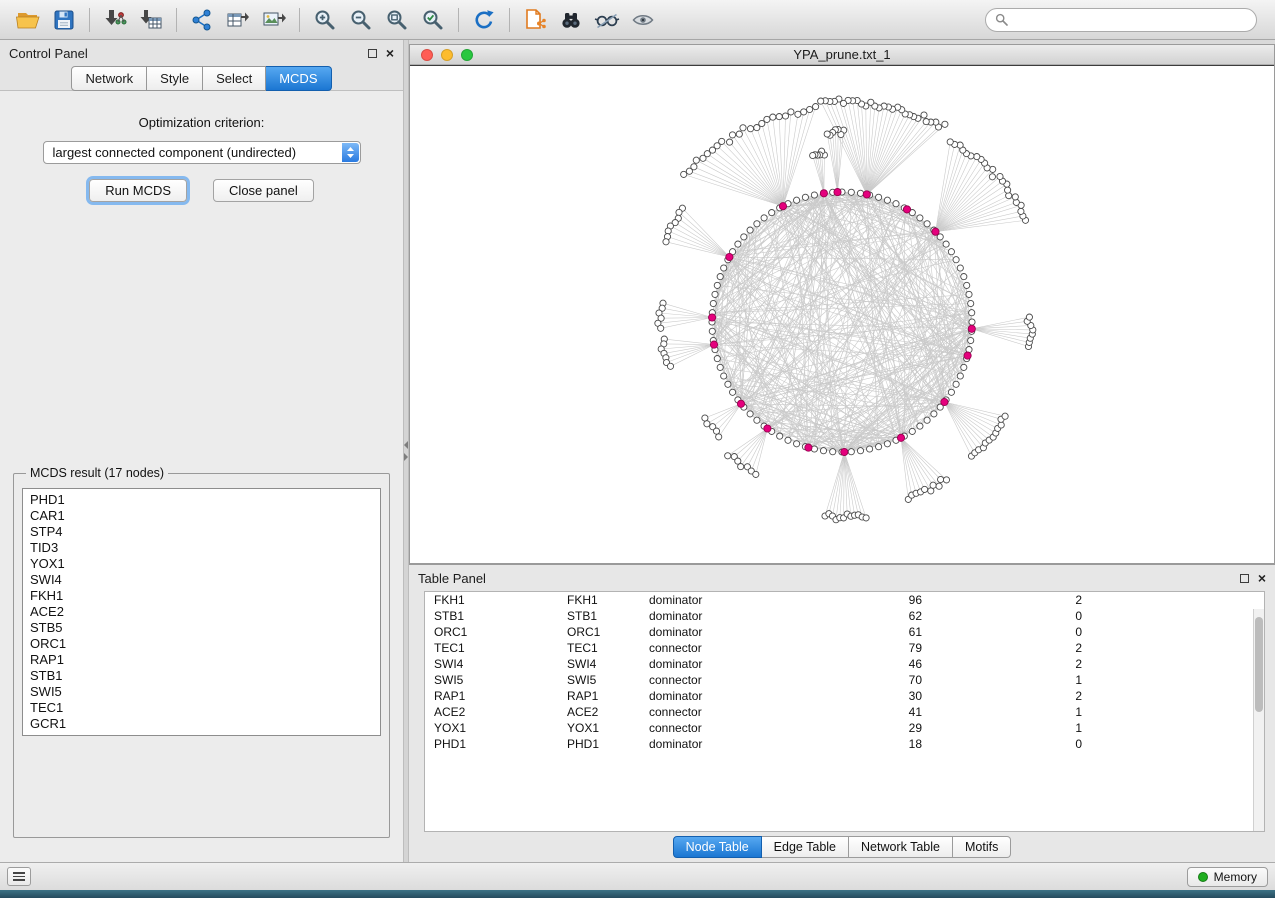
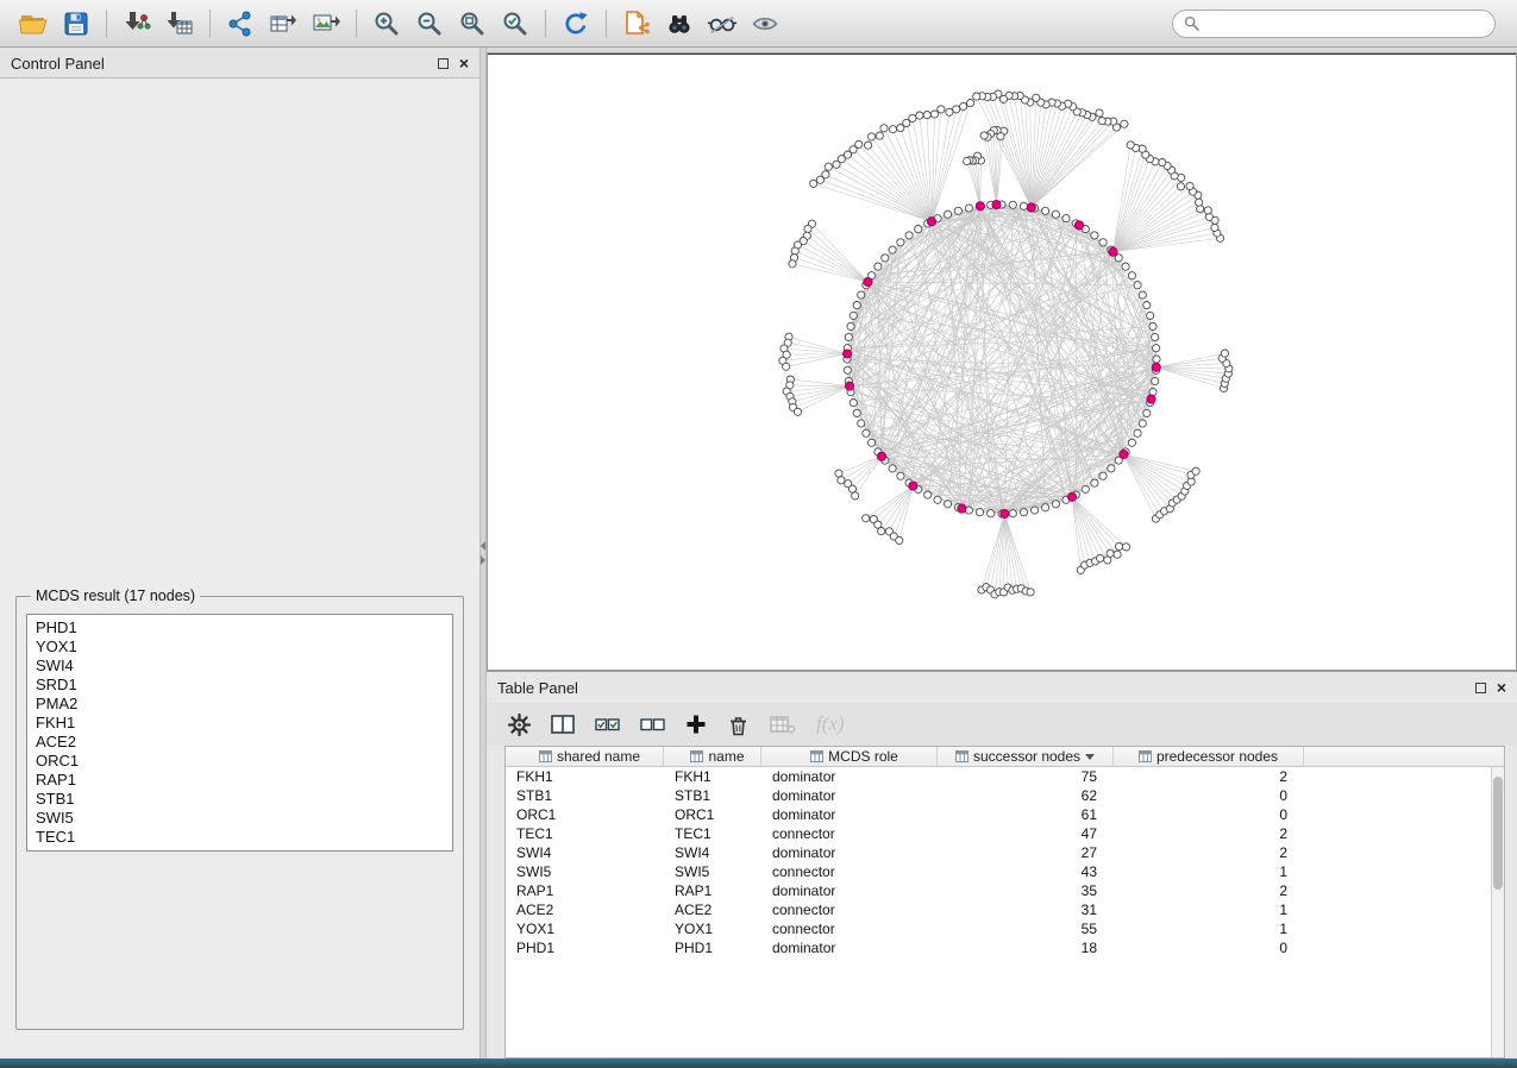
  Control Panel
  ×
- Network
- Style
- Select
- MCDS
- Optimization criterion:
- largest connected component (undirected)
- Run MCDS
- Close panel
  MCDS result (17 nodes)
  PHD1
- CAR1
- STP4
- TID3
  YOX1
  SWI4
+ SRD1
+ PMA2
  FKH1
  ACE2
- STB5
  ORC1
  RAP1
  STB1
  SWI5
  TEC1
- GCR1
- YPA_prune.txt_1
  Table Panel
  ×
+ f(x)
+ shared name
+ name
+ MCDS role
+ successor nodes
+ predecessor nodes
  FKH1
  FKH1
  dominator
- 96
+ 75
  2
  STB1
  STB1
  dominator
  62
  0
  ORC1
  ORC1
  dominator
  61
  0
  TEC1
  TEC1
  connector
- 79
+ 47
  2
  SWI4
  SWI4
  dominator
- 46
+ 27
  2
  SWI5
  SWI5
  connector
- 70
+ 43
  1
  RAP1
  RAP1
  dominator
- 30
+ 35
  2
  ACE2
  ACE2
  connector
- 41
+ 31
  1
  YOX1
  YOX1
  connector
- 29
+ 55
  1
  PHD1
  PHD1
  dominator
  18
  0
- Node Table
- Edge Table
- Network Table
- Motifs
- Memory
